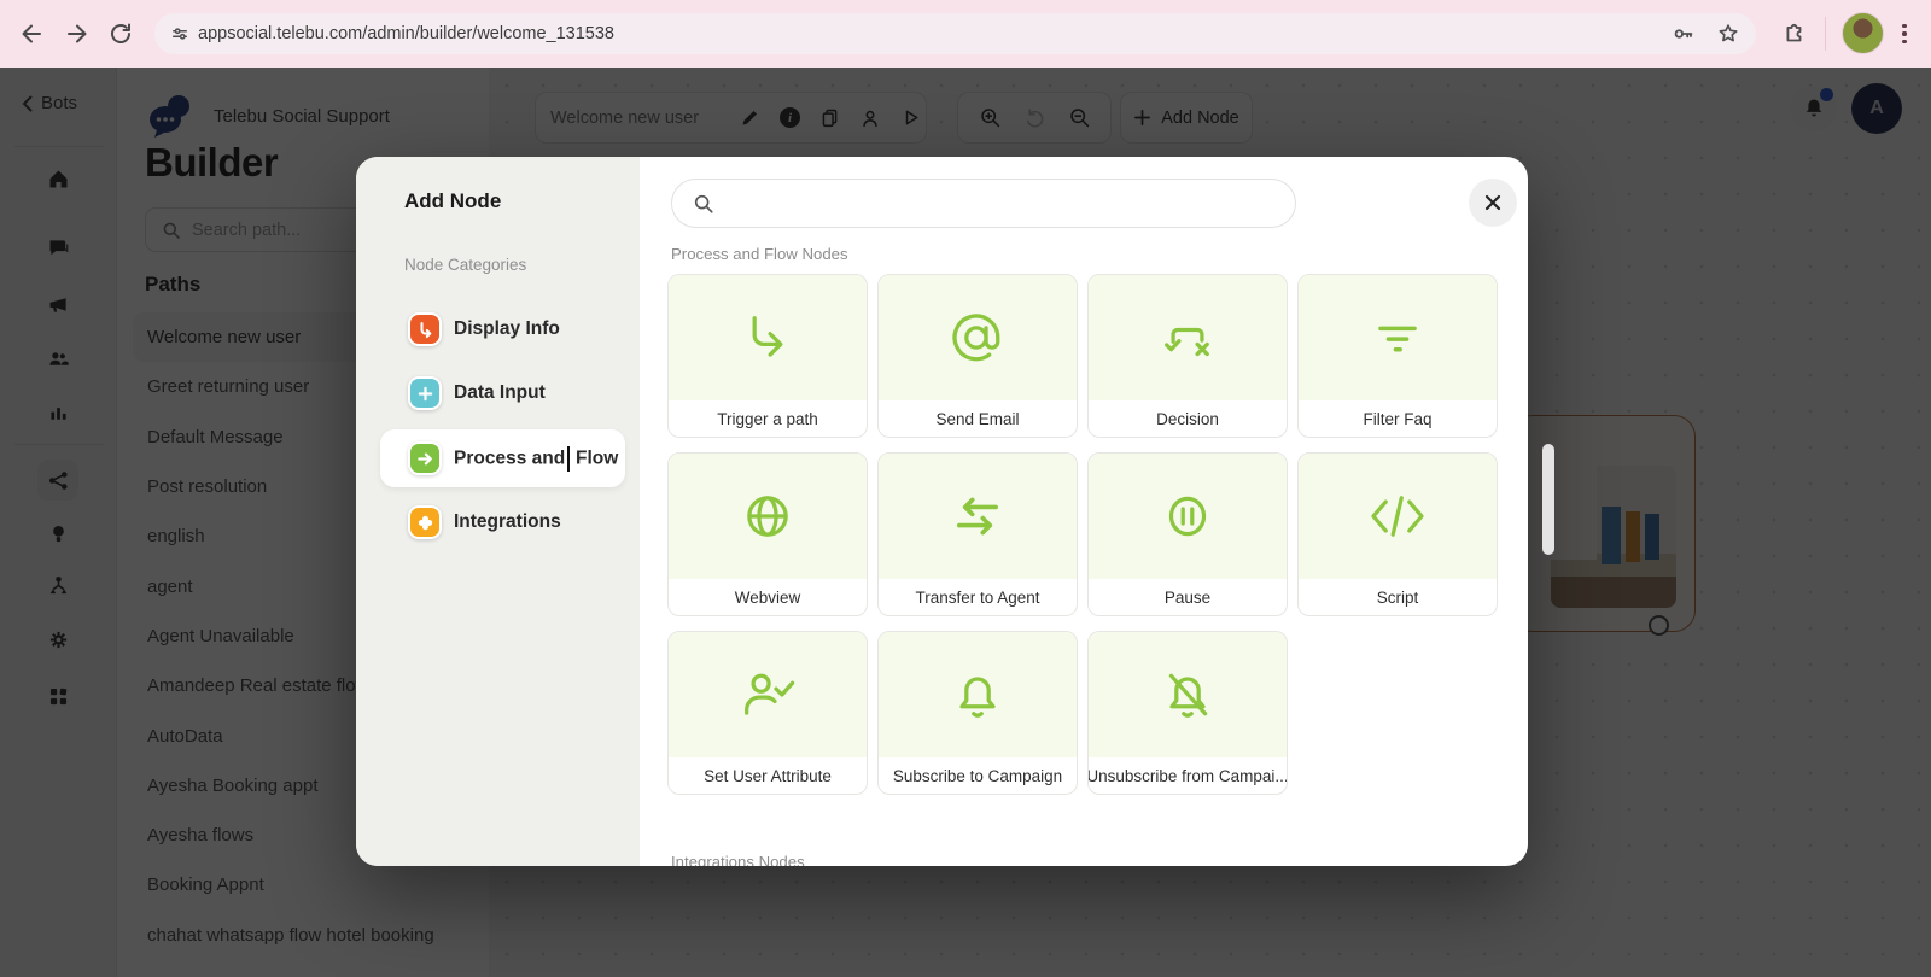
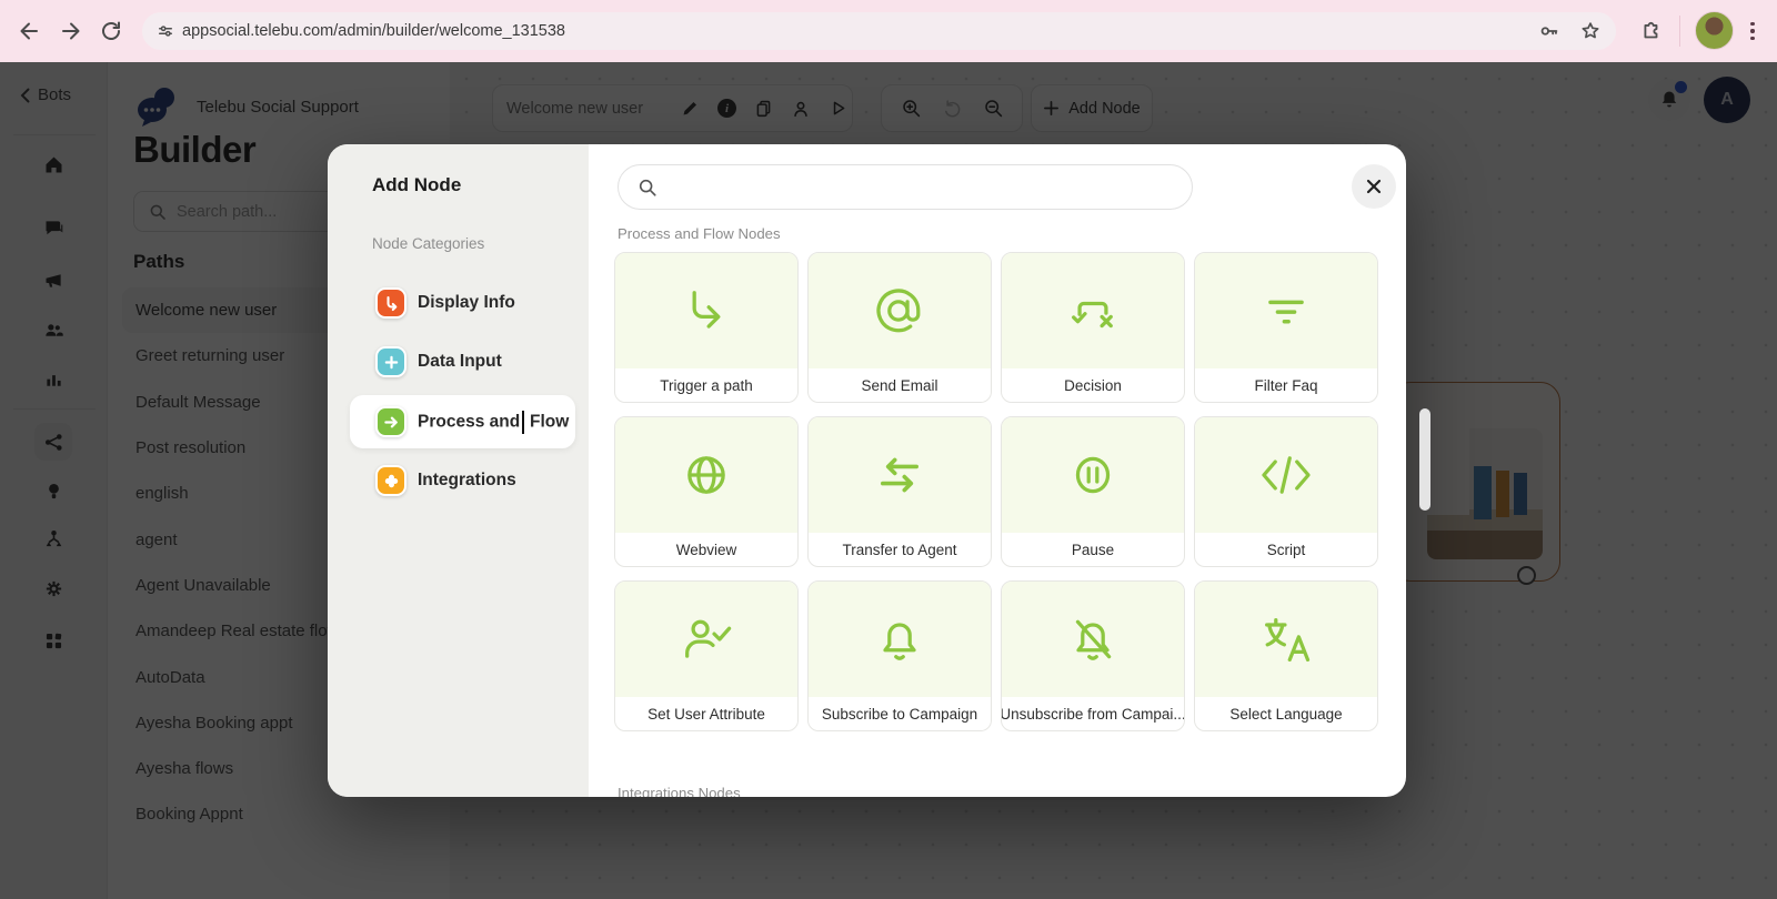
  appsocial.telebu.com/admin/builder/welcome_131538
  Bots
  Telebu Social Support
  Builder
  Search path...
  Paths
  Welcome new user
  Greet returning user
  Default Message
  Post resolution
  english
  agent
  Agent Unavailable
  Amandeep Real estate flo
  AutoData
  Ayesha Booking appt
  Ayesha flows
  Booking Appnt
- chahat whatsapp flow hotel booking
  Welcome new user
  i
  Add Node
  A
  Add Node
  Node Categories
  Display Info
  Data Input
  Process and Flow
  Integrations
  Process and Flow Nodes
  Trigger a path
  Send Email
  Decision
  Filter Faq
  Webview
  Transfer to Agent
  Pause
  Script
  Set User Attribute
  Subscribe to Campaign
  Unsubscribe from Campai...
+ Select Language
  Integrations Nodes
